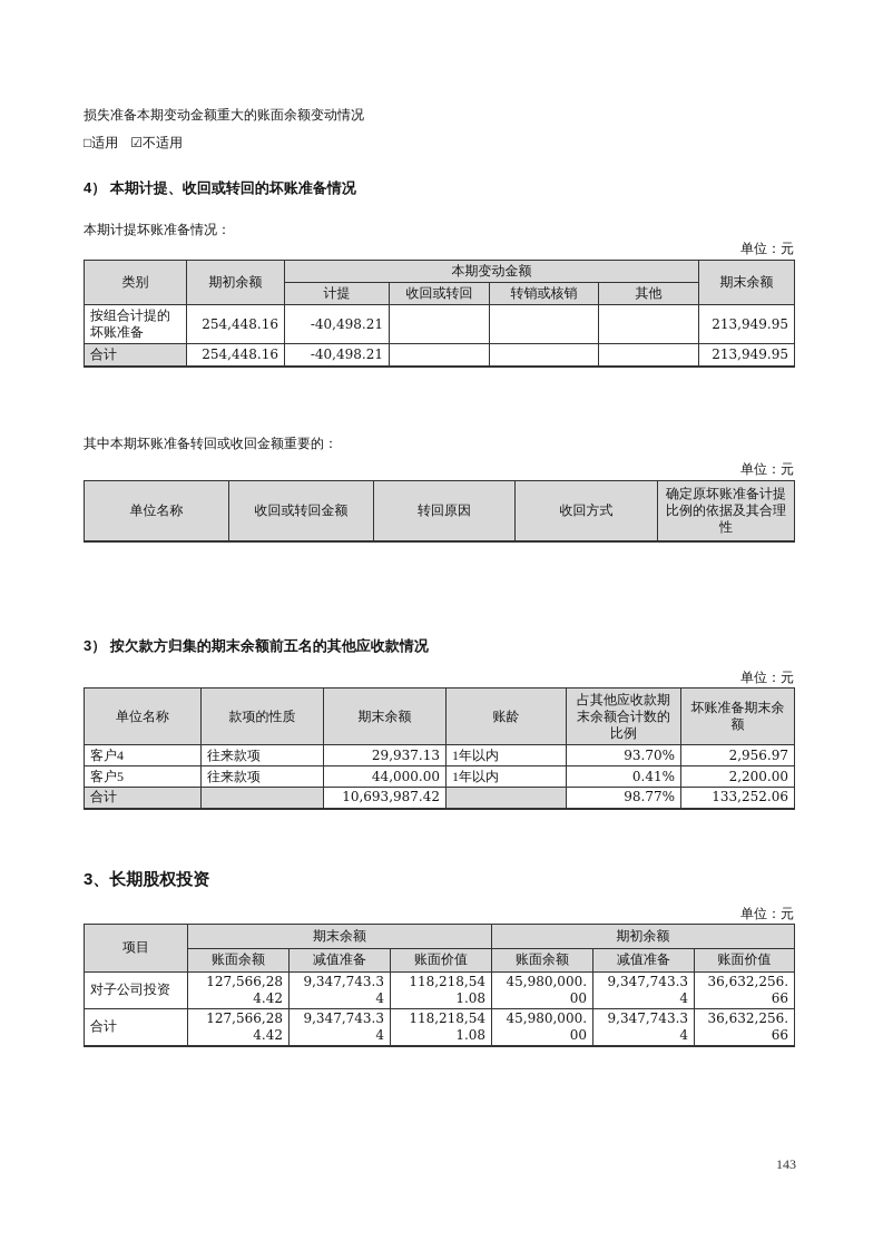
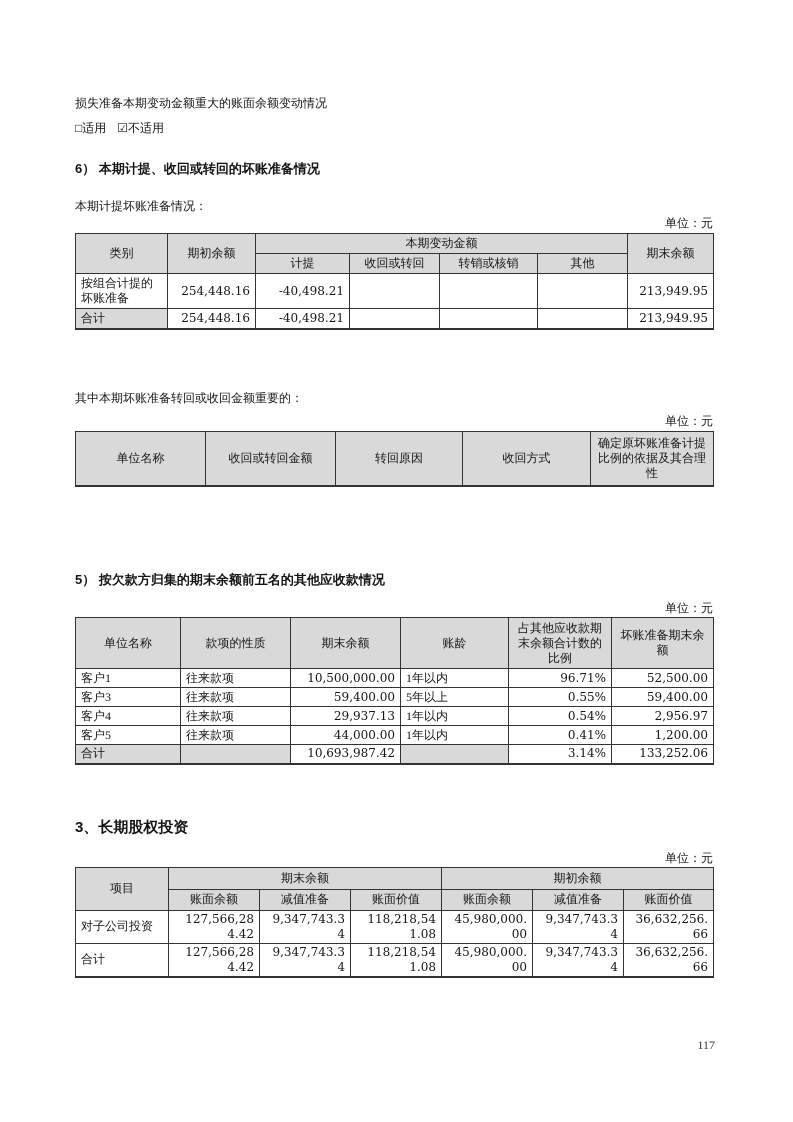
  损失准备本期变动金额重大的账面余额变动情况
  □适用 ☑不适用
- 4） 本期计提、收回或转回的坏账准备情况
+ 6） 本期计提、收回或转回的坏账准备情况
  本期计提坏账准备情况：
  单位：元
  类别	期初余额	本期变动金额	期末余额
  计提	收回或转回	转销或核销	其他
  按组合计提的坏账准备	254,448.16	-40,498.21				213,949.95
  合计	254,448.16	-40,498.21				213,949.95
  其中本期坏账准备转回或收回金额重要的：
  单位：元
  单位名称	收回或转回金额	转回原因	收回方式	确定原坏账准备计提比例的依据及其合理性
- 3） 按欠款方归集的期末余额前五名的其他应收款情况
+ 5） 按欠款方归集的期末余额前五名的其他应收款情况
  单位：元
  单位名称	款项的性质	期末余额	账龄	占其他应收款期末余额合计数的比例	坏账准备期末余额
+ 客户1	往来款项	10,500,000.00	1年以内	96.71%	52,500.00
+ 客户3	往来款项	59,400.00	5年以上	0.55%	59,400.00
- 客户4	往来款项	29,937.13	1年以内	93.70%	2,956.97
+ 客户4	往来款项	29,937.13	1年以内	0.54%	2,956.97
- 客户5	往来款项	44,000.00	1年以内	0.41%	2,200.00
+ 客户5	往来款项	44,000.00	1年以内	0.41%	1,200.00
- 合计		10,693,987.42		98.77%	133,252.06
+ 合计		10,693,987.42		3.14%	133,252.06
  3、长期股权投资
  单位：元
  项目	期末余额	期初余额
  账面余额	减值准备	账面价值	账面余额	减值准备	账面价值
  对子公司投资	127,566,284.42	9,347,743.34	118,218,541.08	45,980,000.00	9,347,743.34	36,632,256.66
  合计	127,566,284.42	9,347,743.34	118,218,541.08	45,980,000.00	9,347,743.34	36,632,256.66
- 143
+ 117
